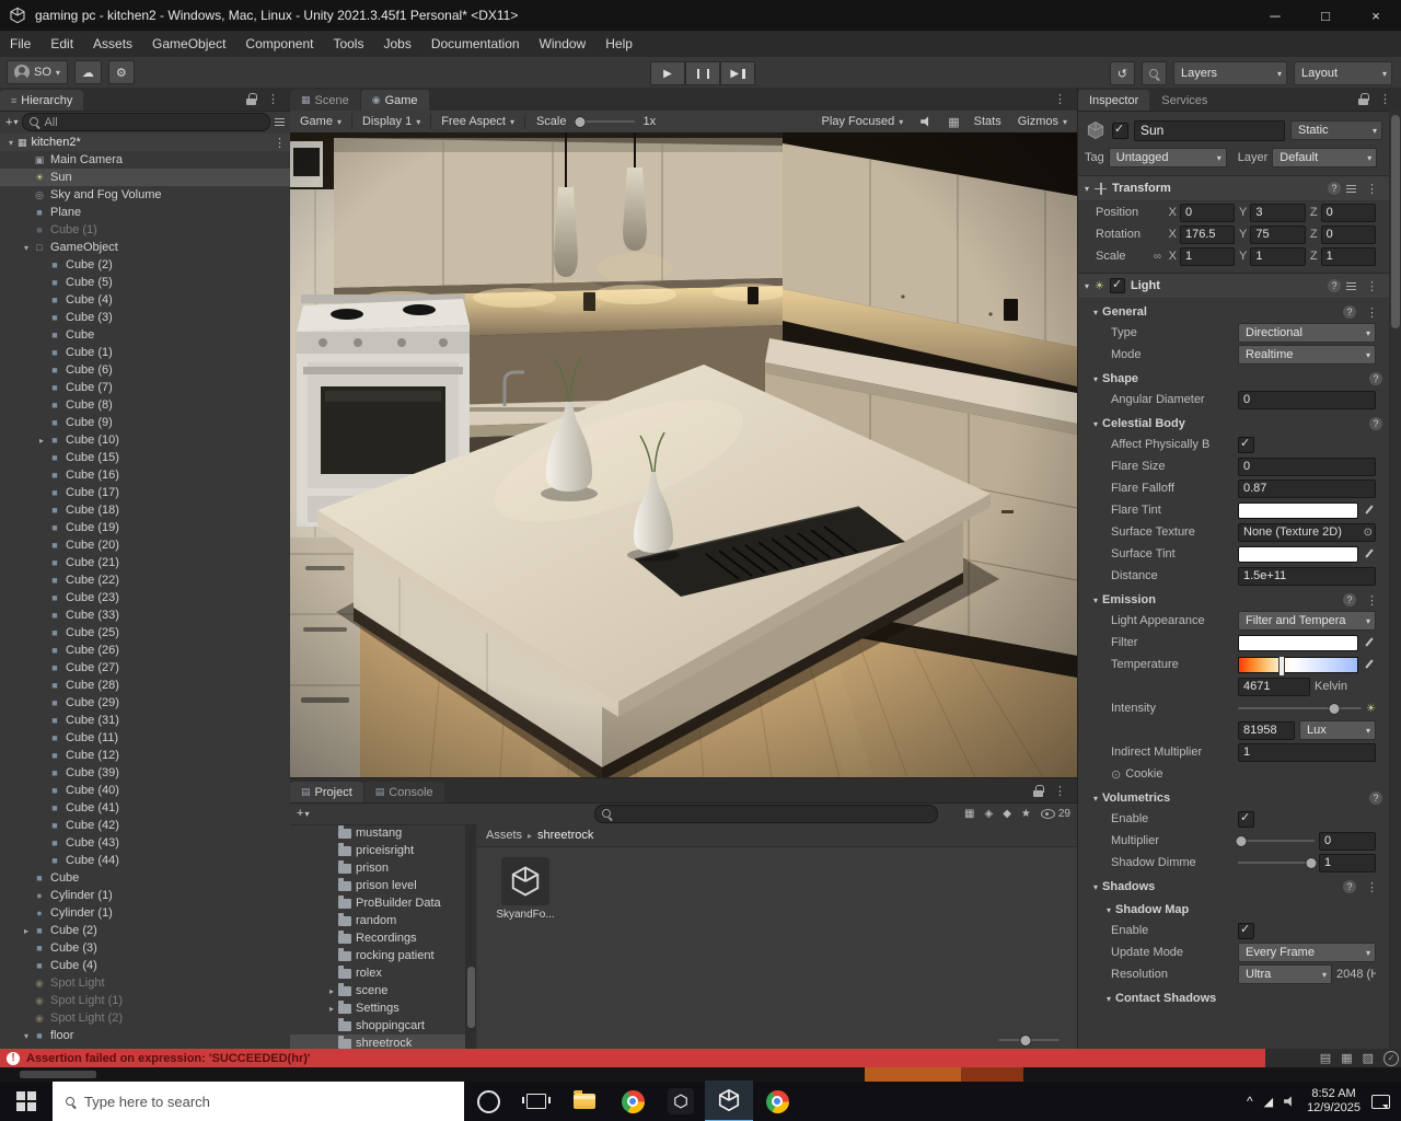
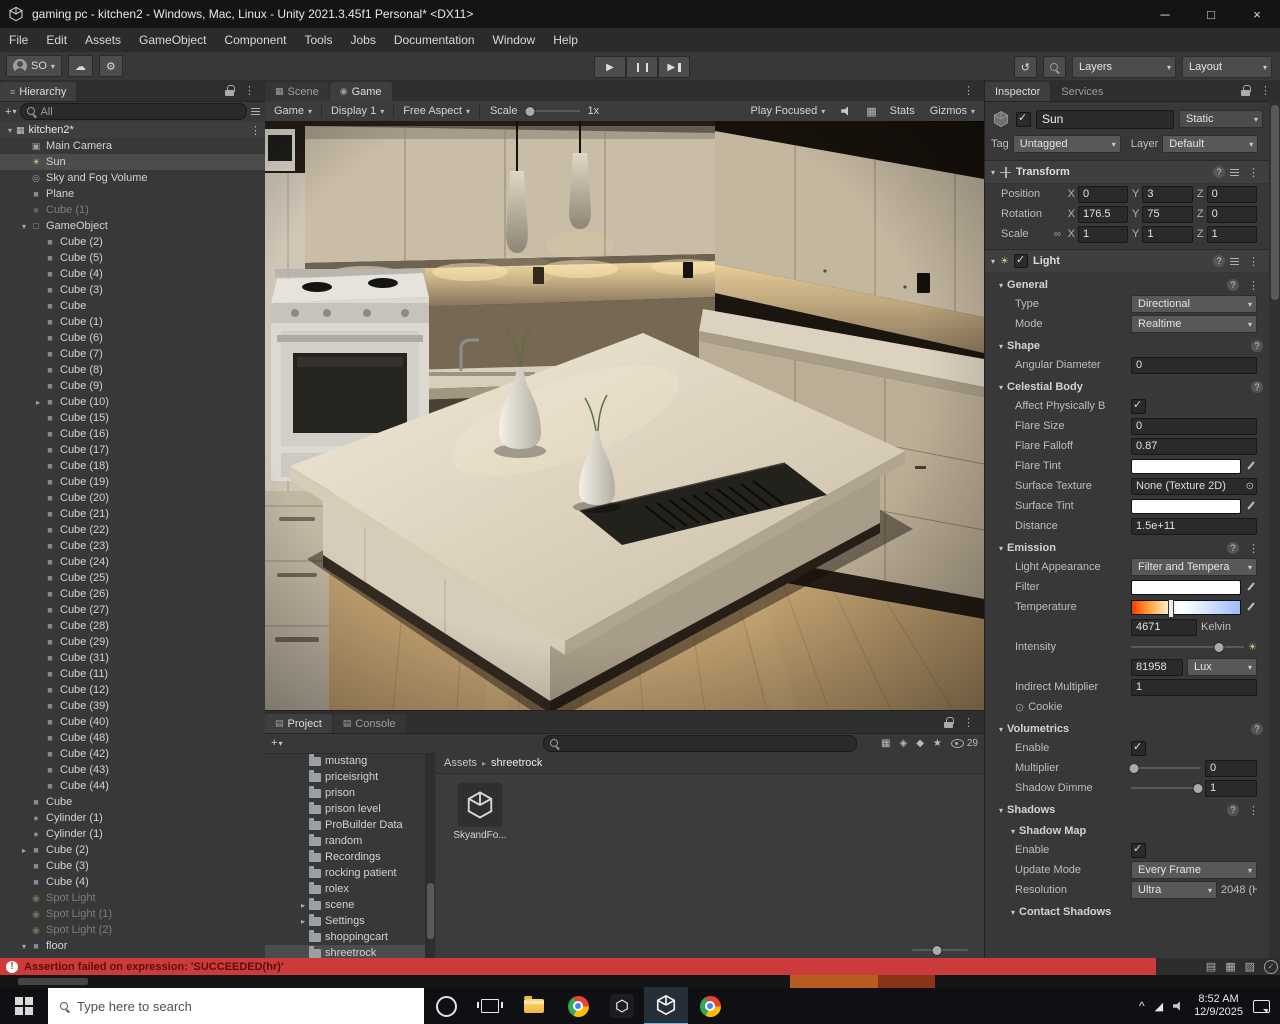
  gaming pc - kitchen2 - Windows, Mac, Linux - Unity 2021.3.45f1 Personal* <DX11>
  ─
  □
  ×
  File
  Edit
  Assets
  GameObject
  Component
  Tools
  Jobs
  Documentation
  Window
  Help
  SO
  ▾
  ☁
  ⚙
  ▶
  ▶
  ↺
  Layers
  Layout
  ≡
  Hierarchy
  ⋮
  +
  ▾
  All
  ▦
  kitchen2*
  ⋮
  Main Camera
  Sun
  Sky and Fog Volume
  Plane
  Cube (1)
  GameObject
  Cube (2)
  Cube (5)
  Cube (4)
  Cube (3)
  Cube
  Cube (1)
  Cube (6)
  Cube (7)
  Cube (8)
  Cube (9)
  Cube (10)
  Cube (15)
  Cube (16)
  Cube (17)
  Cube (18)
  Cube (19)
  Cube (20)
  Cube (21)
  Cube (22)
  Cube (23)
- Cube (33)
+ Cube (24)
  Cube (25)
  Cube (26)
  Cube (27)
  Cube (28)
  Cube (29)
  Cube (31)
  Cube (11)
  Cube (12)
  Cube (39)
  Cube (40)
- Cube (41)
+ Cube (48)
  Cube (42)
  Cube (43)
  Cube (44)
  Cube
  Cylinder (1)
  Cylinder (1)
  Cube (2)
  Cube (3)
  Cube (4)
  Spot Light
  Spot Light (1)
  Spot Light (2)
  floor
  ▦
  Scene
  ◉
  Game
  ⋮
  Game
  Display 1
  Free Aspect
  Scale
  1x
  Play Focused
  ▦
  Stats
  Gizmos
  ▤
  Project
  ▤
  Console
  ⋮
  +
  ▾
  ▦
  ◈
  ◆
  ★
  29
  mustang
  priceisright
  prison
  prison level
  ProBuilder Data
  random
  Recordings
  rocking patient
  rolex
  scene
  Settings
  shoppingcart
  shreetrock
  Assets
  ▸
  shreetrock
  SkyandFo...
  Inspector
  Services
  ⋮
  Sun
  Static
  Tag
  Untagged
  Layer
  Default
  ▾
  Transform
  ?
  ⋮
  Position
  X
  0
  Y
  3
  Z
  0
  Rotation
  X
  176.5
  Y
  75
  Z
  0
  Scale
  ∞
  X
  1
  Y
  1
  Z
  1
  ▾
  ☀
  Light
  ?
  ⋮
  ▾
  General
  ?
  ⋮
  Type
  Directional
  Mode
  Realtime
  ▾
  Shape
  ?
  Angular Diameter
  0
  ▾
  Celestial Body
  ?
  Affect Physically B
  Flare Size
  0
  Flare Falloff
  0.87
  Flare Tint
  Surface Texture
  None (Texture 2D)
  ⊙
  Surface Tint
  Distance
  1.5e+11
  ▾
  Emission
  ?
  ⋮
  Light Appearance
  Filter and Tempera
  Filter
  Temperature
  4671
  Kelvin
  Intensity
  ☀
  81958
  Lux
  Indirect Multiplier
  1
  ⊙
  Cookie
  ▾
  Volumetrics
  ?
  Enable
  Multiplier
  0
  Shadow Dimme
  1
  ▾
  Shadows
  ?
  ⋮
  ▾
  Shadow Map
  Enable
  Update Mode
  Every Frame
  Resolution
  Ultra
  2048 (H
  ▾
  Contact Shadows
  !
  Assertion failed on expression: 'SUCCEEDED(hr)'
  ▤
  ▦
  ▨
  ✓
  Type here to search
  ^
  ◢
  8:52 AM
  12/9/2025
